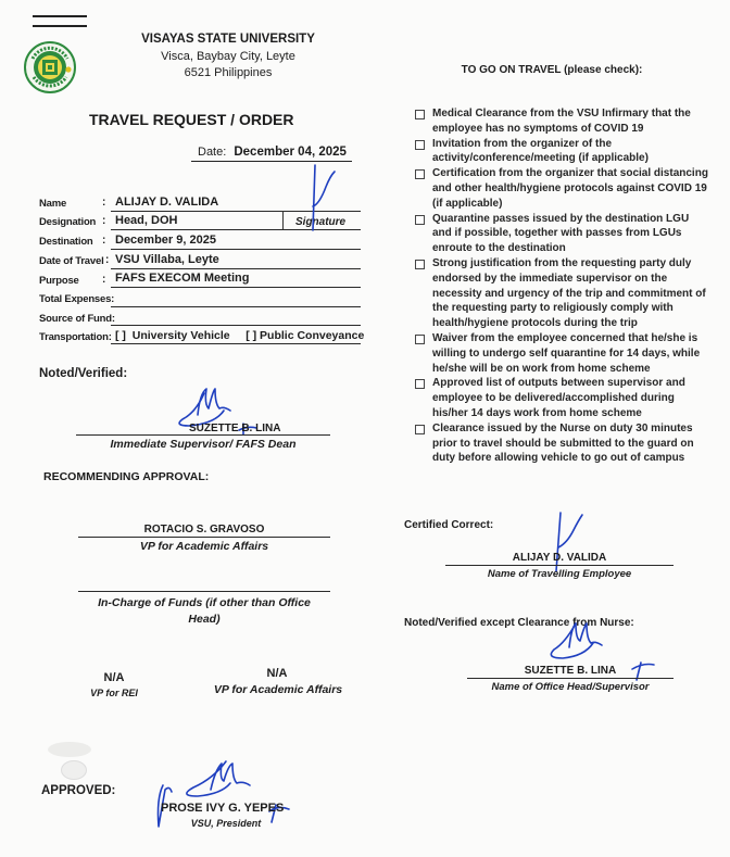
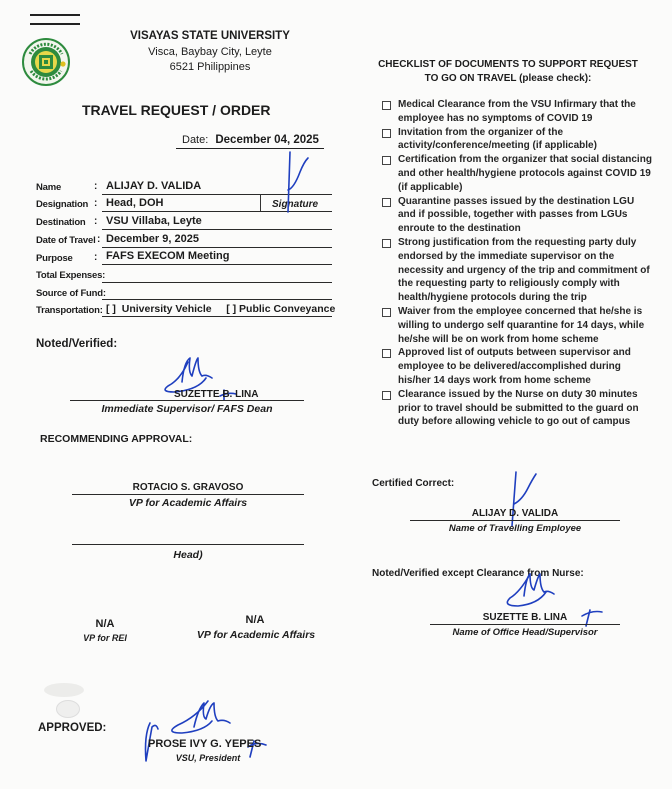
  VISAYAS STATE UNIVERSITY
  Visca, Baybay City, Leyte
  6521 Philippines
  TRAVEL REQUEST / ORDER
  Date: December 04, 2025
  Name
  :
  ALIJAY D. VALIDA
  Designation
  :
  Head, DOH
  Signature
  Destination
  :
- December 9, 2025
+ VSU Villaba, Leyte
  Date of Travel
  :
- VSU Villaba, Leyte
+ December 9, 2025
  Purpose
  :
  FAFS EXECOM Meeting
  Total Expenses:
  Source of Fund:
  Transportation:
  [ ] University Vehicle [ ] Public Conveyance
  Noted/Verified:
  SUZETTE B. LINA
  Immediate Supervisor/ FAFS Dean
  RECOMMENDING APPROVAL:
  ROTACIO S. GRAVOSO
  VP for Academic Affairs
- In-Charge of Funds (if other than Office
  Head)
  N/A
  VP for REI
  N/A
  VP for Academic Affairs
  APPROVED:
  PROSE IVY G. YEPES
  VSU, President
+ CHECKLIST OF DOCUMENTS TO SUPPORT REQUEST
  TO GO ON TRAVEL (please check):
  Medical Clearance from the VSU Infirmary that the employee has no symptoms of COVID 19
  Invitation from the organizer of the activity/conference/meeting (if applicable)
  Certification from the organizer that social distancing and other health/hygiene protocols against COVID 19 (if applicable)
  Quarantine passes issued by the destination LGU and if possible, together with passes from LGUs enroute to the destination
  Strong justification from the requesting party duly endorsed by the immediate supervisor on the necessity and urgency of the trip and commitment of the requesting party to religiously comply with health/hygiene protocols during the trip
  Waiver from the employee concerned that he/she is willing to undergo self quarantine for 14 days, while he/she will be on work from home scheme
  Approved list of outputs between supervisor and employee to be delivered/accomplished during his/her 14 days work from home scheme
  Clearance issued by the Nurse on duty 30 minutes prior to travel should be submitted to the guard on duty before allowing vehicle to go out of campus
  Certified Correct:
  ALIJAY D. VALIDA
  Name of Travelling Employee
  Noted/Verified except Clearance from Nurse:
  SUZETTE B. LINA
  Name of Office Head/Supervisor
